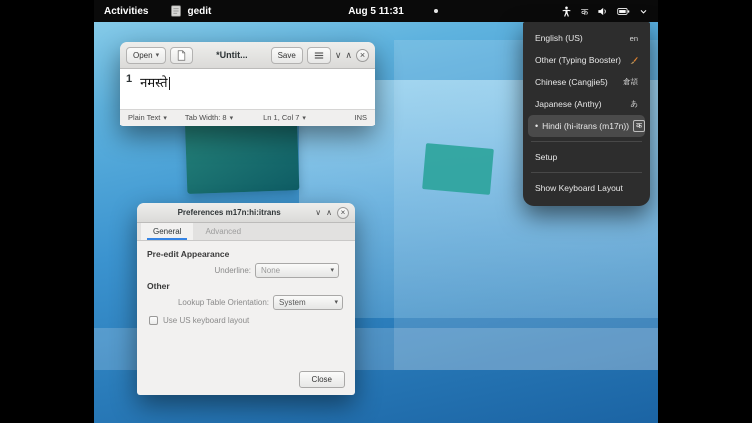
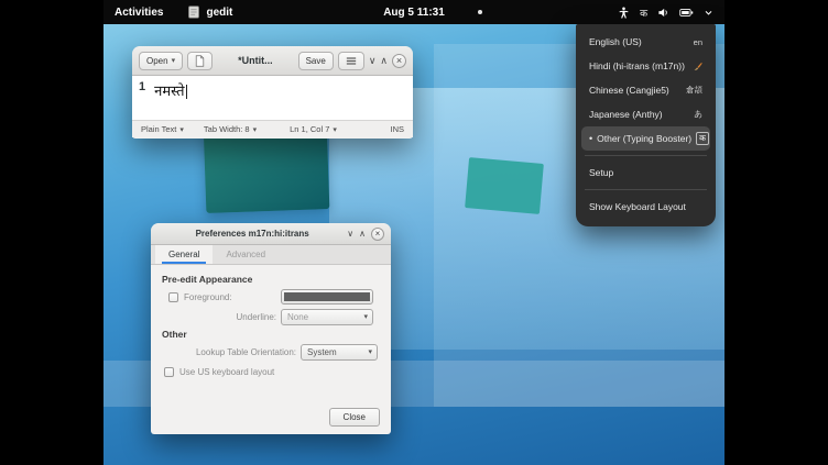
  Activities
  gedit
  Aug 5 11:31
  क
  English (US)
  en
- Other (Typing Booster)
+ Hindi (hi-itrans (m17n))
  Chinese (Cangjie5)
  倉頡
  Japanese (Anthy)
  あ
  •
- Hindi (hi-itrans (m17n))
+ Other (Typing Booster)
  क
  Setup
  Show Keyboard Layout
  Open
  *Untit...
  Save
  ∨
  ∧
  ×
  1
  नमस्ते
  Plain Text
  Tab Width: 8
  Ln 1, Col 7
  INS
  Preferences m17n:hi:itrans
  ∨
  ∧
  ×
  General
  Advanced
  Pre-edit Appearance
+ Foreground:
  Underline:
  None
  Other
  Lookup Table Orientation:
  System
  Use US keyboard layout
  Close
